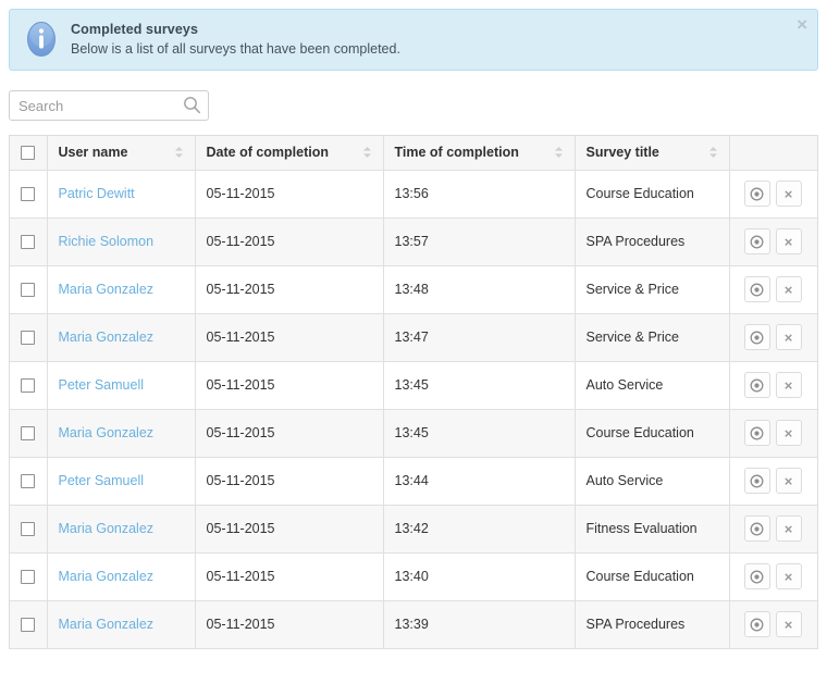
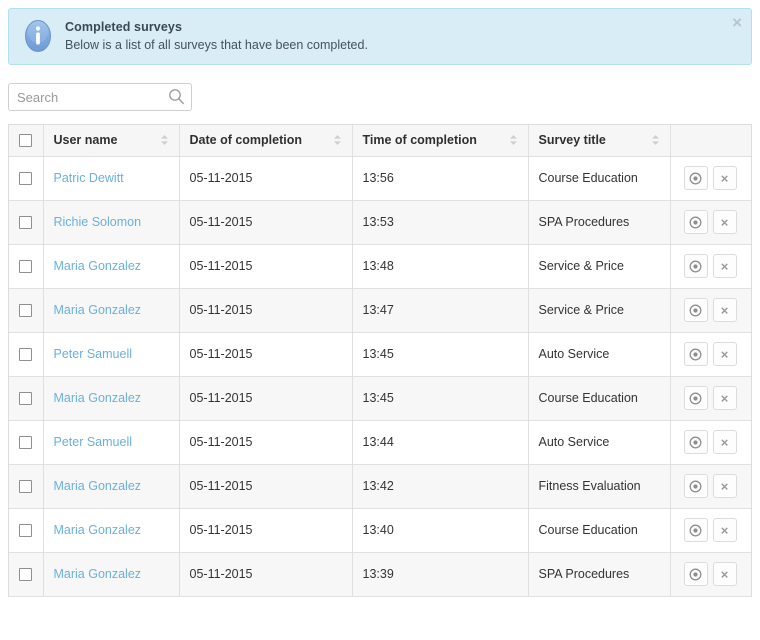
  Completed surveys
  Below is a list of all surveys that have been completed.
  ×
  Search
  	User name	Date of completion	Time of completion	Survey title
  	Patric Dewitt	05-11-2015	13:56	Course Education	×
- 	Richie Solomon	05-11-2015	13:57	SPA Procedures	×
+ 	Richie Solomon	05-11-2015	13:53	SPA Procedures	×
  	Maria Gonzalez	05-11-2015	13:48	Service & Price	×
  	Maria Gonzalez	05-11-2015	13:47	Service & Price	×
  	Peter Samuell	05-11-2015	13:45	Auto Service	×
  	Maria Gonzalez	05-11-2015	13:45	Course Education	×
  	Peter Samuell	05-11-2015	13:44	Auto Service	×
  	Maria Gonzalez	05-11-2015	13:42	Fitness Evaluation	×
  	Maria Gonzalez	05-11-2015	13:40	Course Education	×
  	Maria Gonzalez	05-11-2015	13:39	SPA Procedures	×
